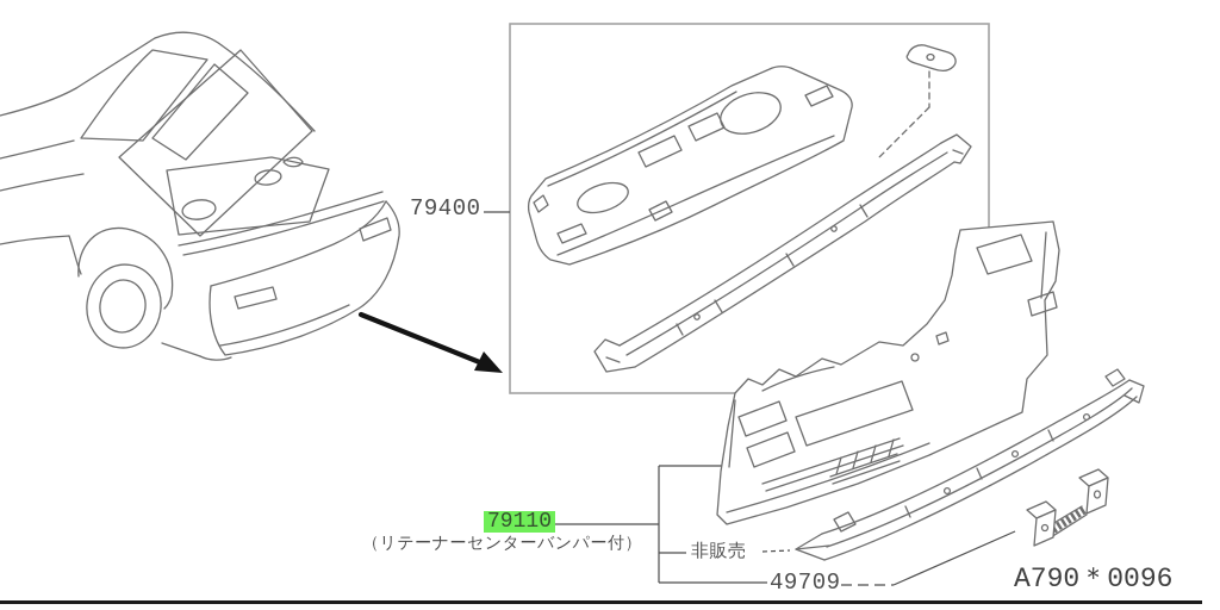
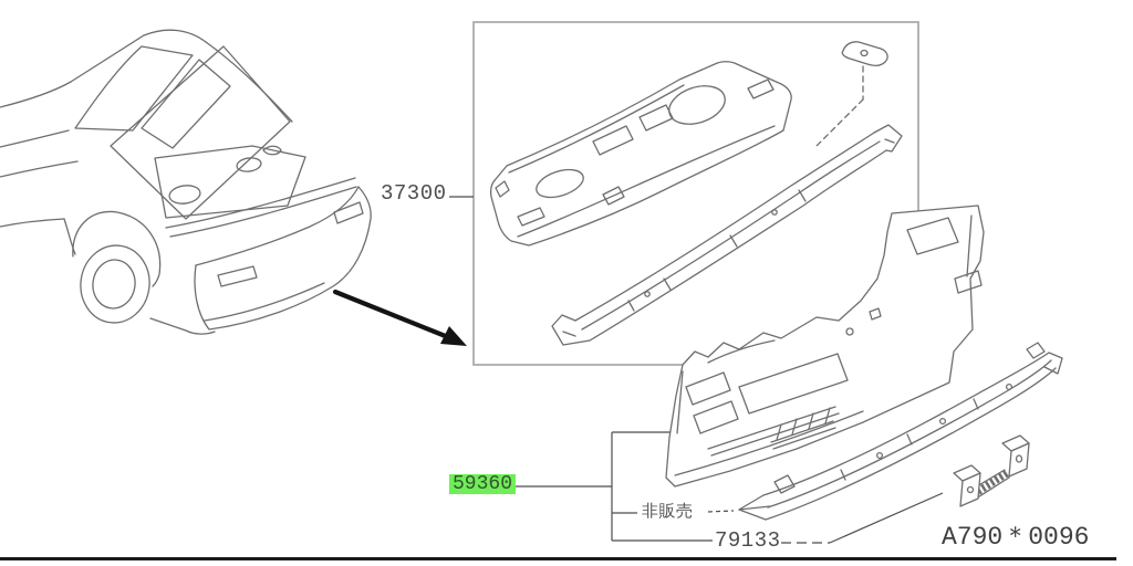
- 79400
+ 37300
- 79110
+ 59360
- （リテーナーセンターバンパー付）
  非販売
- 49709
+ 79133
  A790＊0096
